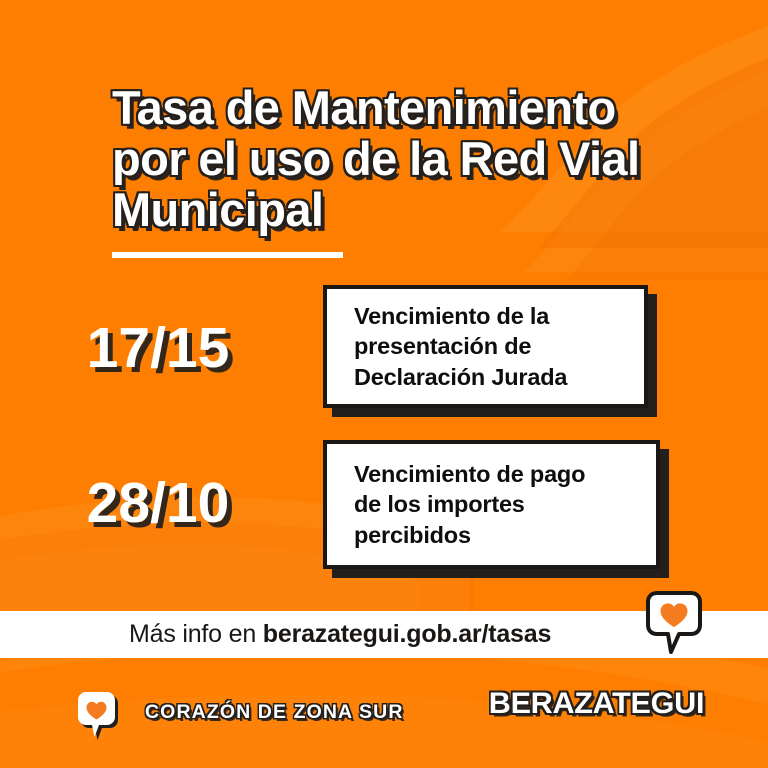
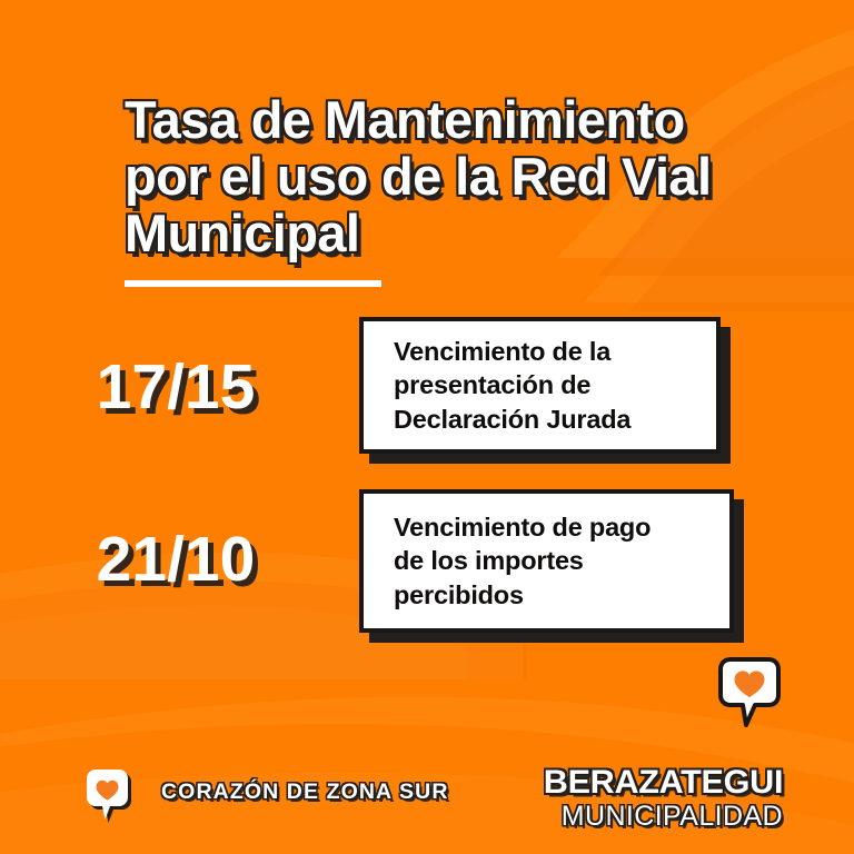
  Tasa de Mantenimiento
  por el uso de la Red Vial
  Municipal
  17/15
  Vencimiento de la
  presentación de
  Declaración Jurada
- 28/10
+ 21/10
  Vencimiento de pago
  de los importes
  percibidos
- Más info en berazategui.gob.ar/tasas
  CORAZÓN DE ZONA SUR
  BERAZATEGUI
+ MUNICIPALIDAD
